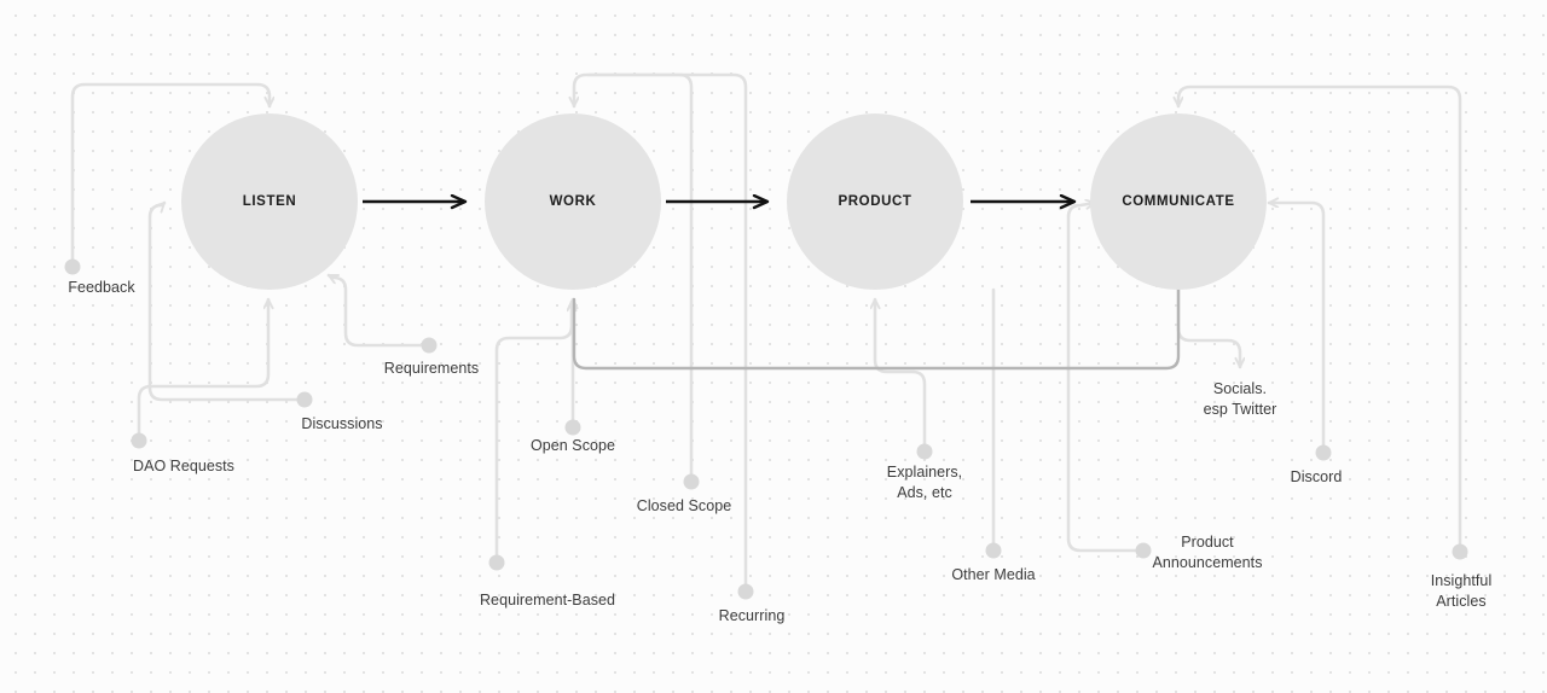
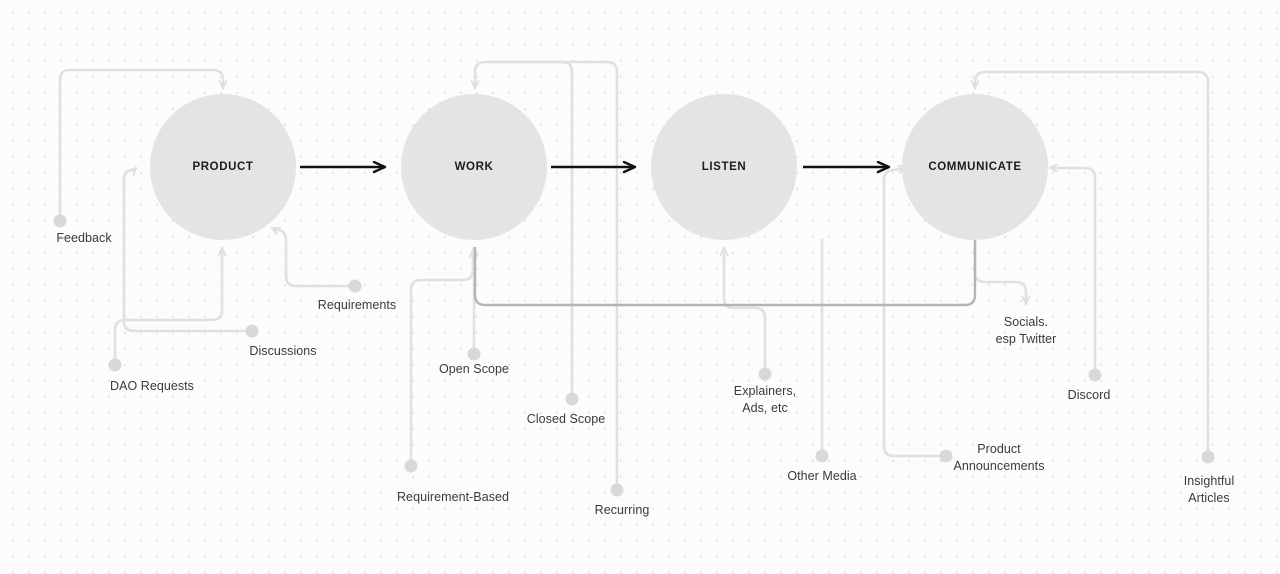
- LISTEN
+ PRODUCT
  WORK
- PRODUCT
+ LISTEN
  COMMUNICATE
  Feedback
  DAO Requests
  Discussions
  Requirements
  Open Scope
  Requirement-Based
  Closed Scope
  Recurring
  Explainers,
  Ads, etc
  Other Media
  Socials.
  esp Twitter
  Product
  Announcements
  Discord
  Insightful
  Articles
